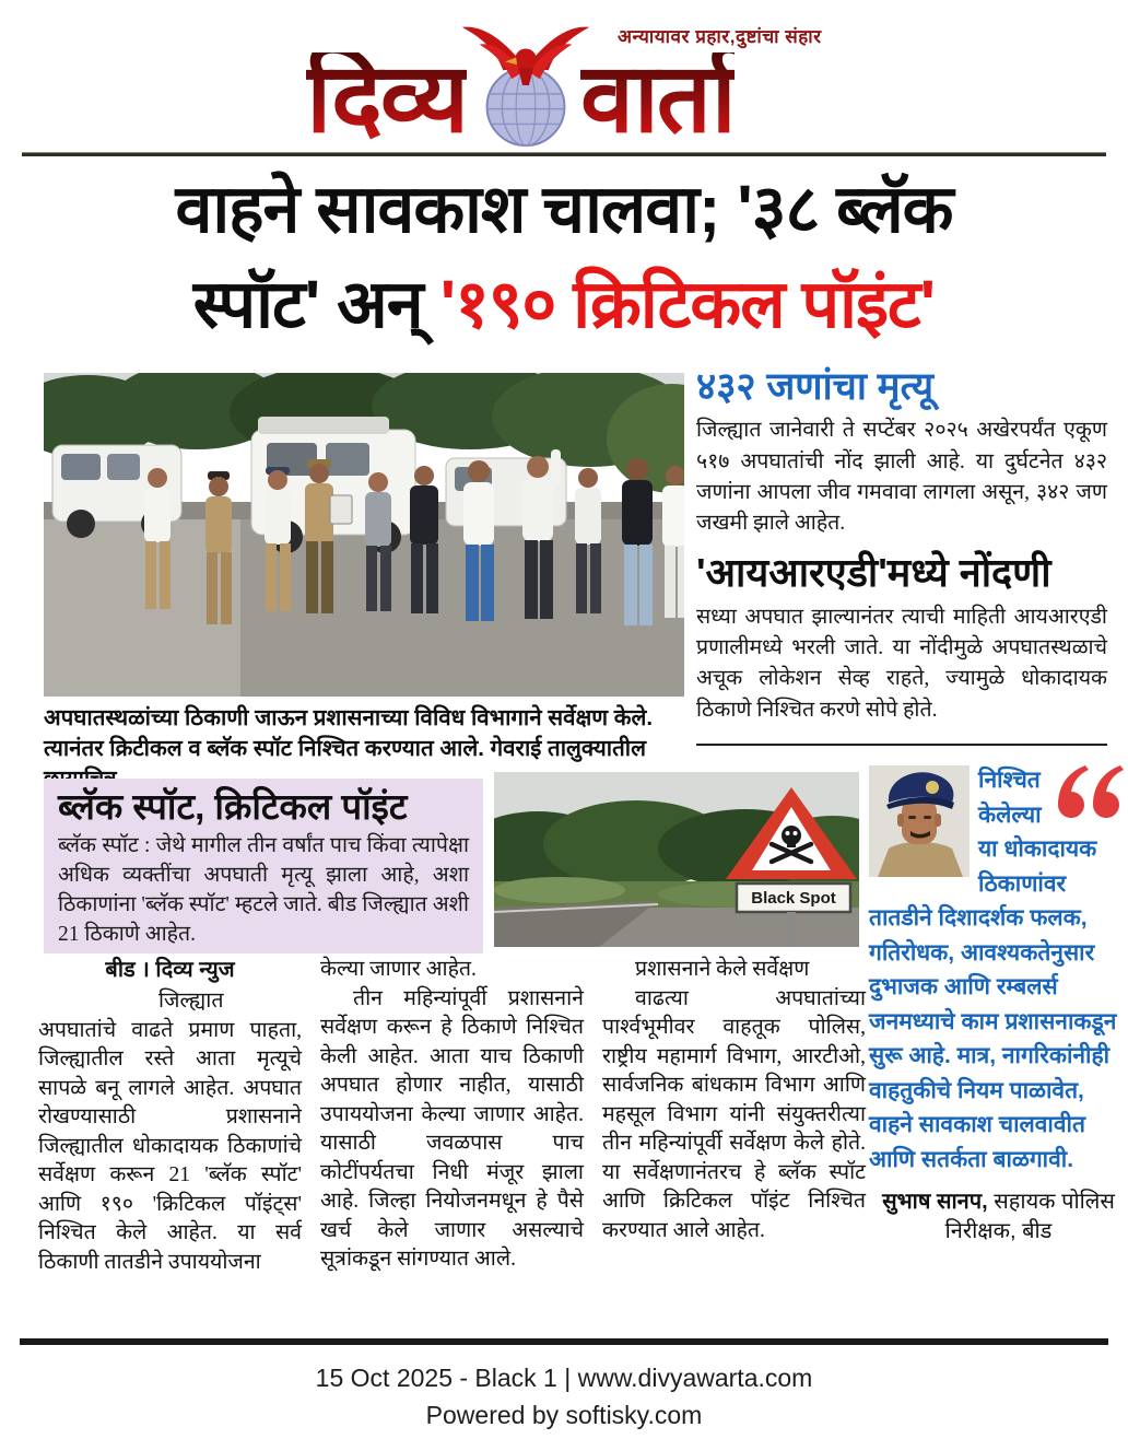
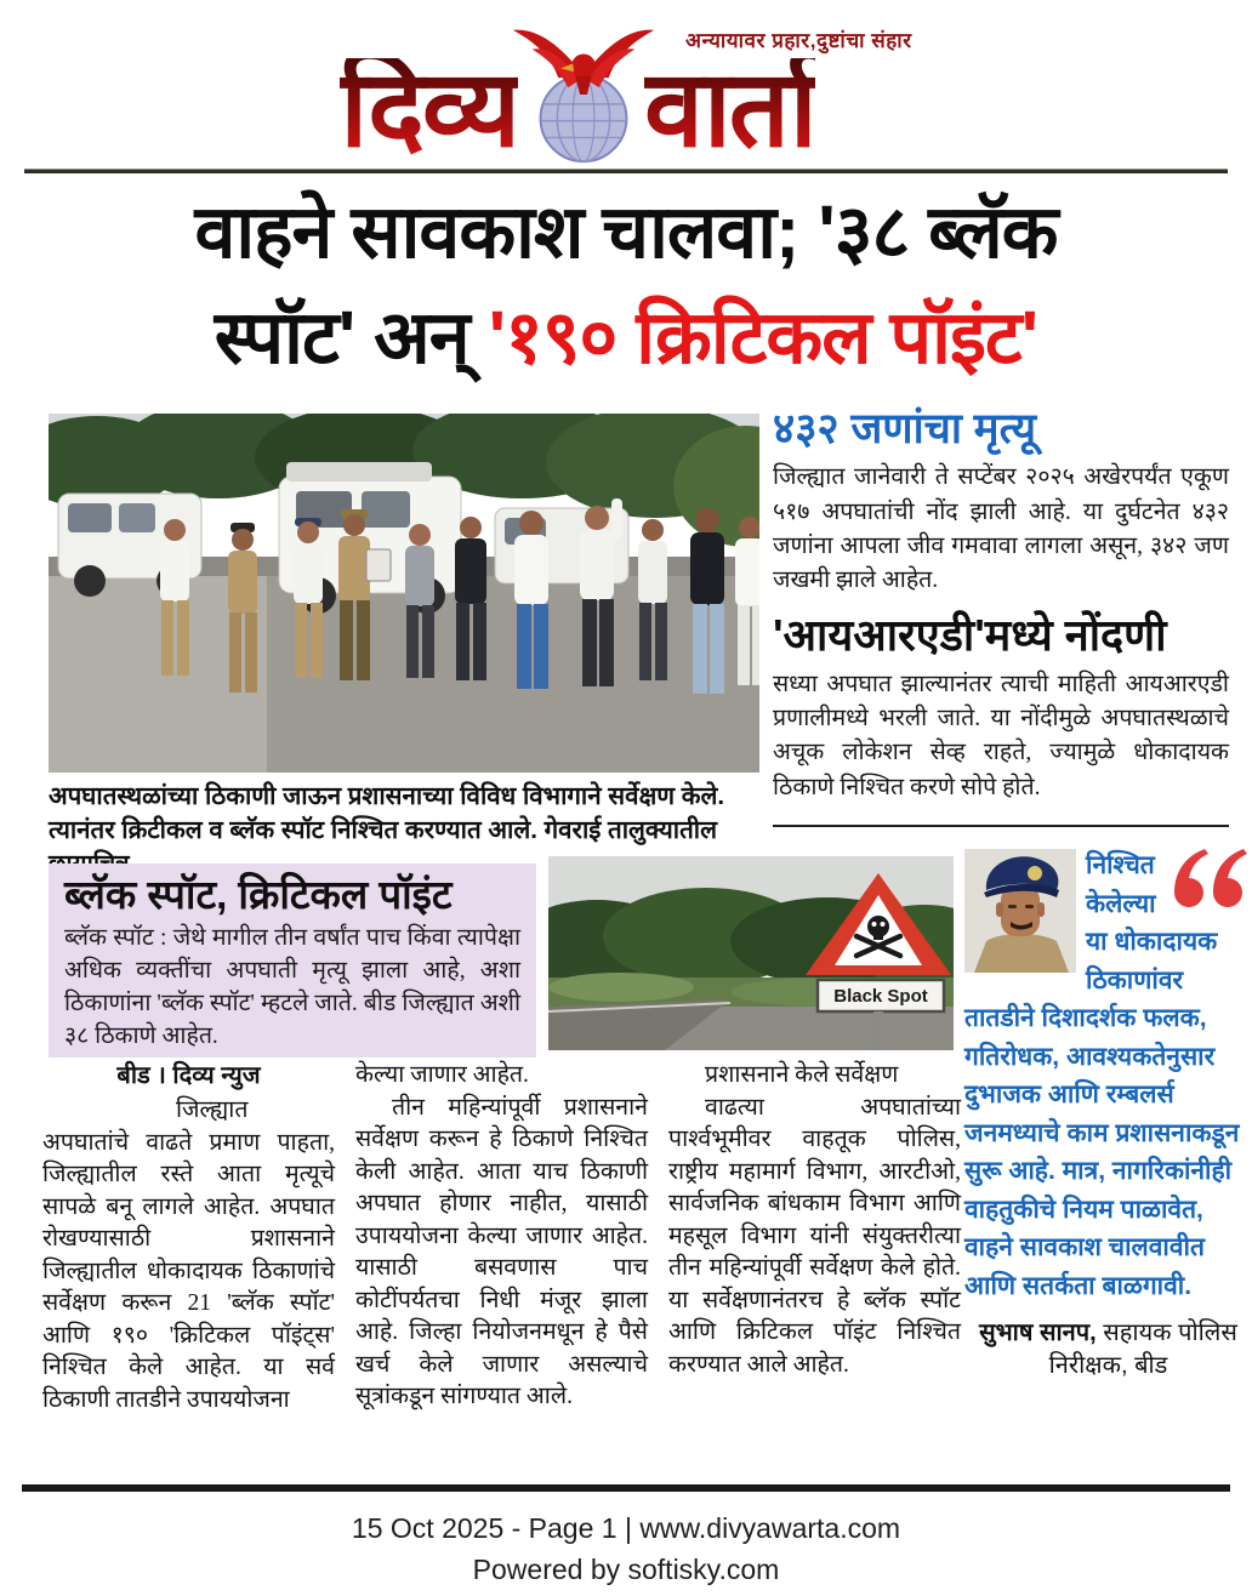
  दिव्य
  अन्यायावर प्रहार,दुष्टांचा संहार
  वार्ता
  वाहने सावकाश चालवा; '३८ ब्लॅक
  स्पॉट' अन् '१९० क्रिटिकल पॉइंट'
  अपघातस्थळांच्या ठिकाणी जाऊन प्रशासनाच्या विविध विभागाने सर्वेक्षण केले. त्यानंतर क्रिटीकल व ब्लॅक स्पॉट निश्चित करण्यात आले. गेवराई तालुक्यातील
  ४३२ जणांचा मृत्यू
  जिल्ह्यात जानेवारी ते सप्टेंबर २०२५ अखेरपर्यंत एकूण ५१७ अपघातांची नोंद झाली आहे. या दुर्घटनेत ४३२ जणांना आपला जीव गमवावा लागला असून, ३४२ जण जखमी झाले आहेत.
  'आयआरएडी'मध्ये नोंदणी
  सध्या अपघात झाल्यानंतर त्याची माहिती आयआरएडी प्रणालीमध्ये भरली जाते. या नोंदीमुळे अपघातस्थळाचे अचूक लोकेशन सेव्ह राहते, ज्यामुळे धोकादायक ठिकाणे निश्चित करणे सोपे होते.
  ब्लॅक स्पॉट, क्रिटिकल पॉइंट
- ब्लॅक स्पॉट : जेथे मागील तीन वर्षांत पाच किंवा त्यापेक्षा अधिक व्यक्तींचा अपघाती मृत्यू झाला आहे, अशा ठिकाणांना 'ब्लॅक स्पॉट' म्हटले जाते. बीड जिल्ह्यात अशी 21 ठिकाणे आहेत.
+ ब्लॅक स्पॉट : जेथे मागील तीन वर्षांत पाच किंवा त्यापेक्षा अधिक व्यक्तींचा अपघाती मृत्यू झाला आहे, अशा ठिकाणांना 'ब्लॅक स्पॉट' म्हटले जाते. बीड जिल्ह्यात अशी ३८ ठिकाणे आहेत.
  Black Spot
  निश्चित केलेल्या या धोकादायक ठिकाणांवर तातडीने दिशादर्शक फलक, गतिरोधक, आवश्यकतेनुसार दुभाजक आणि रम्बलर्स जनमध्याचे काम प्रशासनाकडून सुरू आहे. मात्र, नागरिकांनीही वाहतुकीचे नियम पाळावेत, वाहने सावकाश चालवावीत आणि सतर्कता बाळगावी.
  सुभाष सानप, सहायक पोलिस निरीक्षक, बीड
  बीड । दिव्य न्युज
  जिल्ह्यात अपघातांचे वाढते प्रमाण पाहता, जिल्ह्यातील रस्ते आता मृत्यूचे सापळे बनू लागले आहेत. अपघात रोखण्यासाठी प्रशासनाने जिल्ह्यातील धोकादायक ठिकाणांचे सर्वेक्षण करून 21 'ब्लॅक स्पॉट' आणि १९० 'क्रिटिकल पॉइंट्स' निश्चित केले आहेत. या सर्व ठिकाणी तातडीने उपाययोजना
  केल्या जाणार आहेत.
- तीन महिन्यांपूर्वी प्रशासनाने सर्वेक्षण करून हे ठिकाणे निश्चित केली आहेत. आता याच ठिकाणी अपघात होणार नाहीत, यासाठी उपाययोजना केल्या जाणार आहेत. यासाठी जवळपास पाच कोटींपर्यतचा निधी मंजूर झाला आहे. जिल्हा नियोजनमधून हे पैसे खर्च केले जाणार असल्याचे सूत्रांकडून सांगण्यात आले.
+ तीन महिन्यांपूर्वी प्रशासनाने सर्वेक्षण करून हे ठिकाणे निश्चित केली आहेत. आता याच ठिकाणी अपघात होणार नाहीत, यासाठी उपाययोजना केल्या जाणार आहेत. यासाठी बसवणास पाच कोटींपर्यतचा निधी मंजूर झाला आहे. जिल्हा नियोजनमधून हे पैसे खर्च केले जाणार असल्याचे सूत्रांकडून सांगण्यात आले.
  प्रशासनाने केले सर्वेक्षण
  वाढत्या अपघातांच्या पार्श्वभूमीवर वाहतूक पोलिस, राष्ट्रीय महामार्ग विभाग, आरटीओ, सार्वजनिक बांधकाम विभाग आणि महसूल विभाग यांनी संयुक्तरीत्या तीन महिन्यांपूर्वी सर्वेक्षण केले होते. या सर्वेक्षणानंतरच हे ब्लॅक स्पॉट आणि क्रिटिकल पॉइंट निश्चित करण्यात आले आहेत.
- 15 Oct 2025 - Black 1 | www.divyawarta.com
+ 15 Oct 2025 - Page 1 | www.divyawarta.com
  Powered by softisky.com
